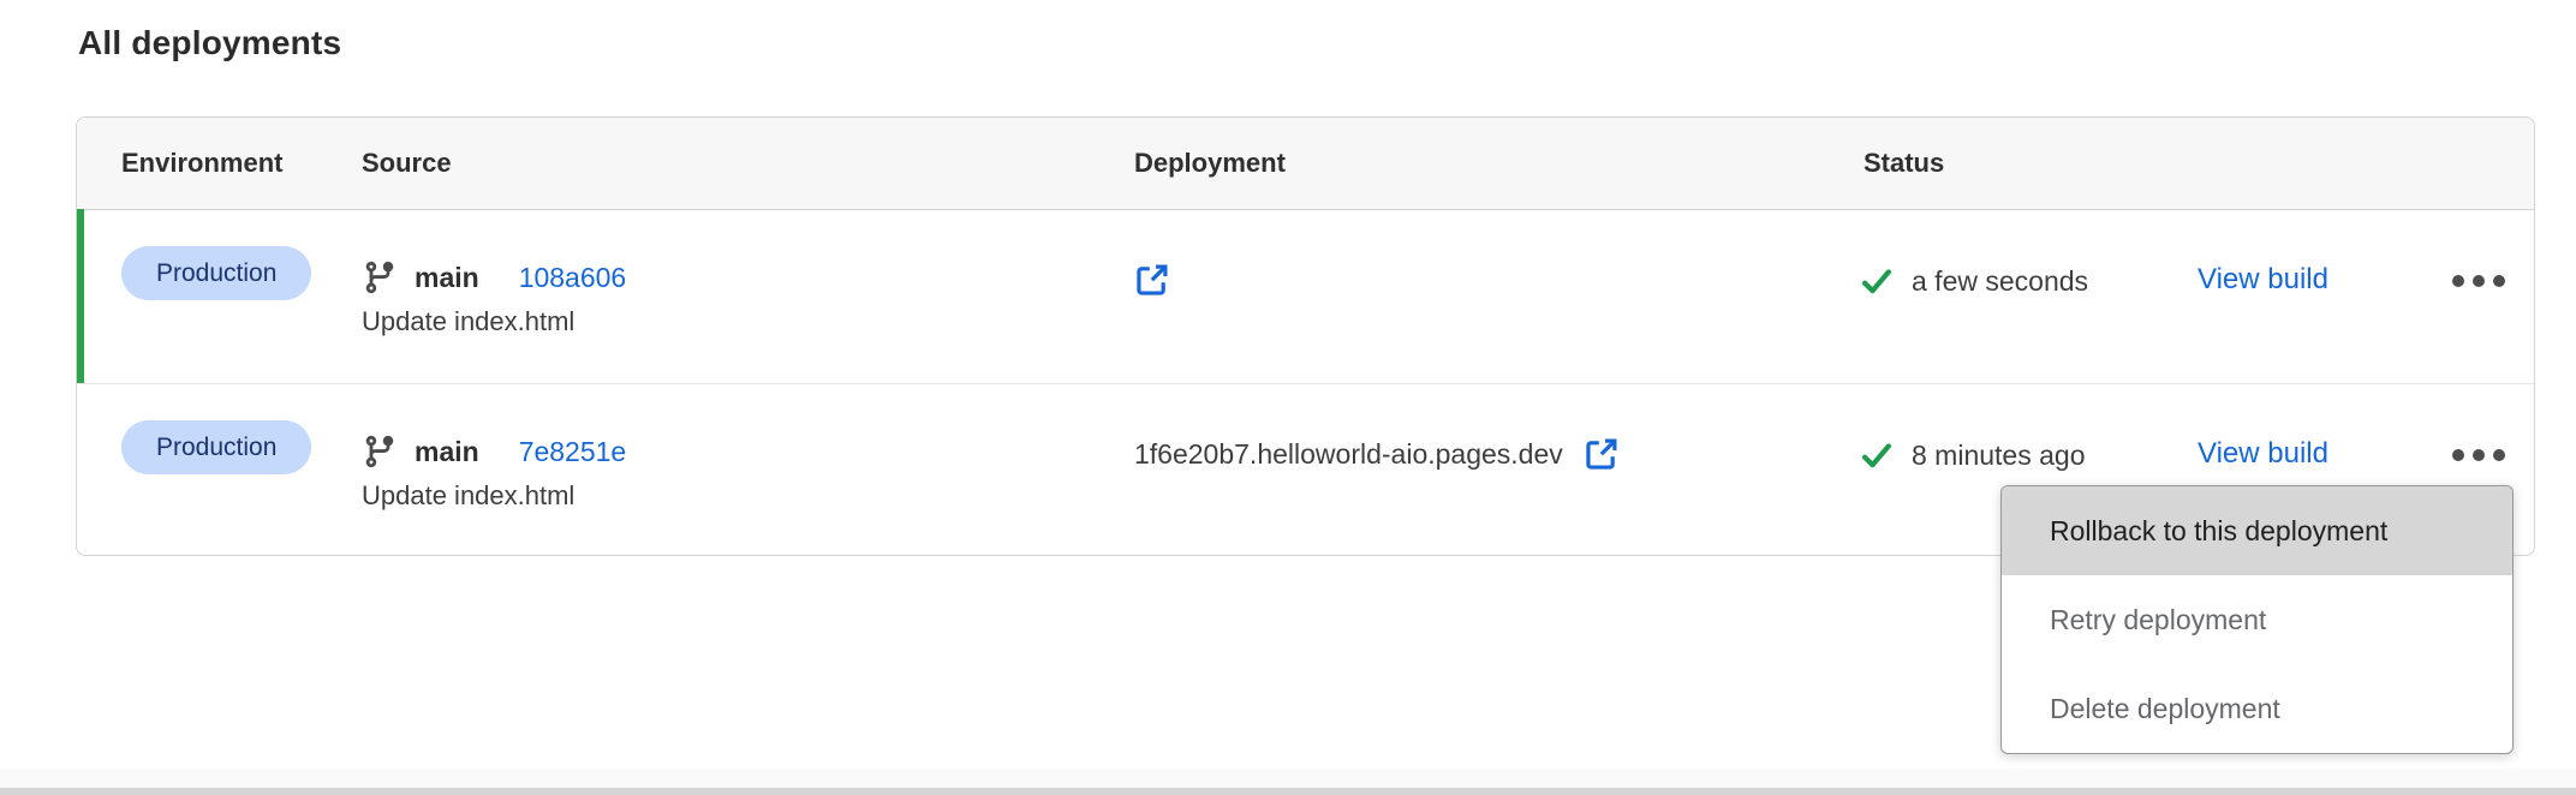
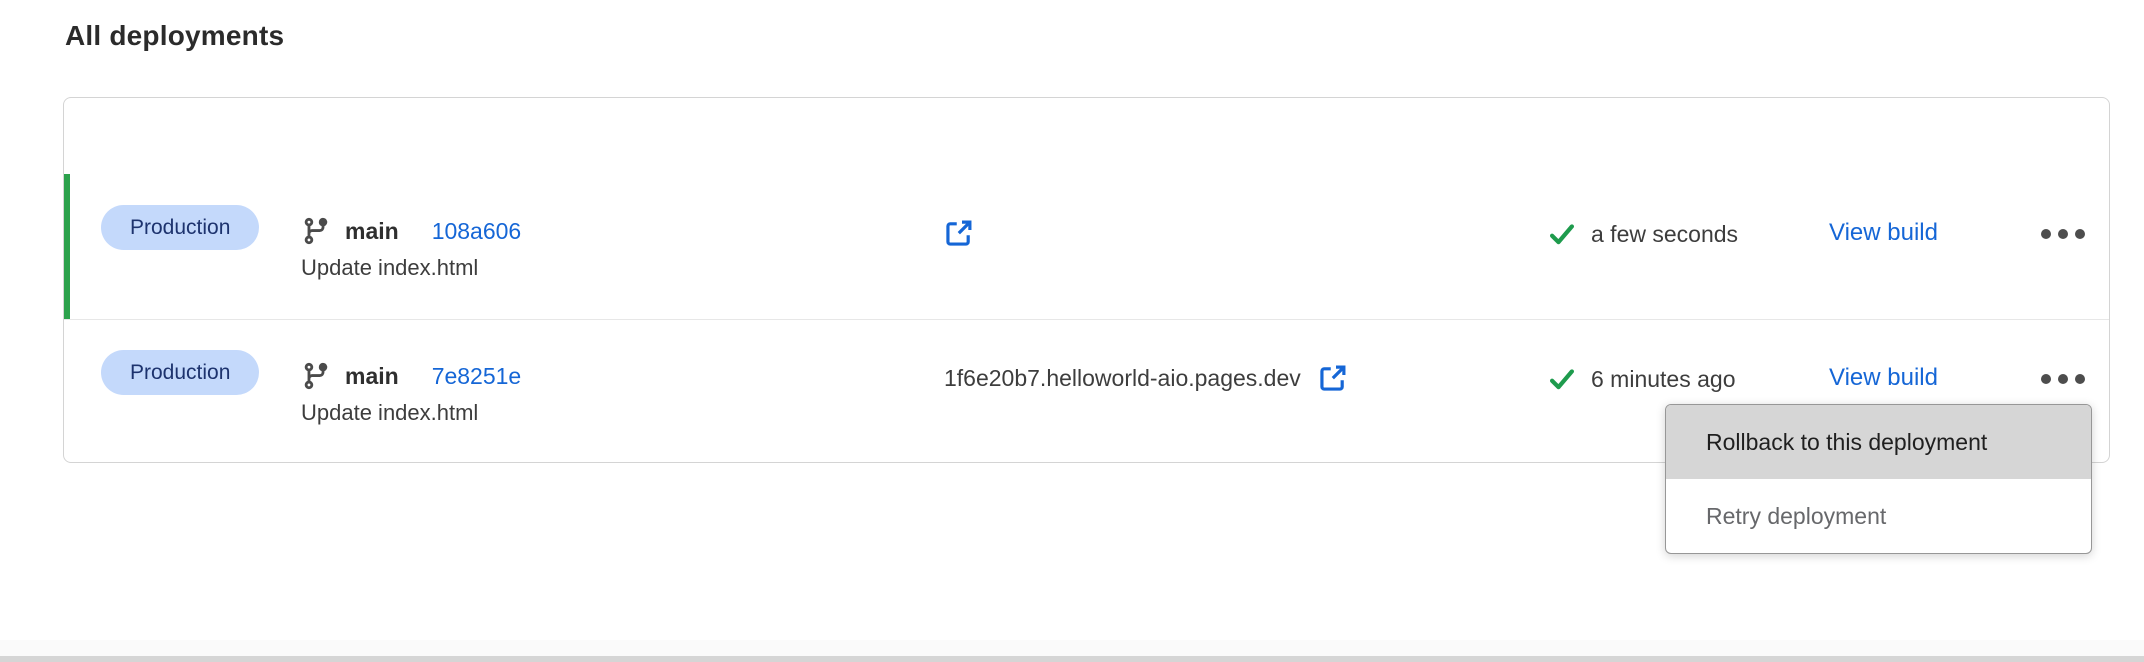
  All deployments
- Environment
- Source
- Deployment
- Status
  Production
  main
  108a606
  Update index.html
  a few seconds
  View build
  Production
  main
  7e8251e
  Update index.html
  1f6e20b7.helloworld-aio.pages.dev
- 8 minutes ago
+ 6 minutes ago
  View build
  Rollback to this deployment
  Retry deployment
- Delete deployment
